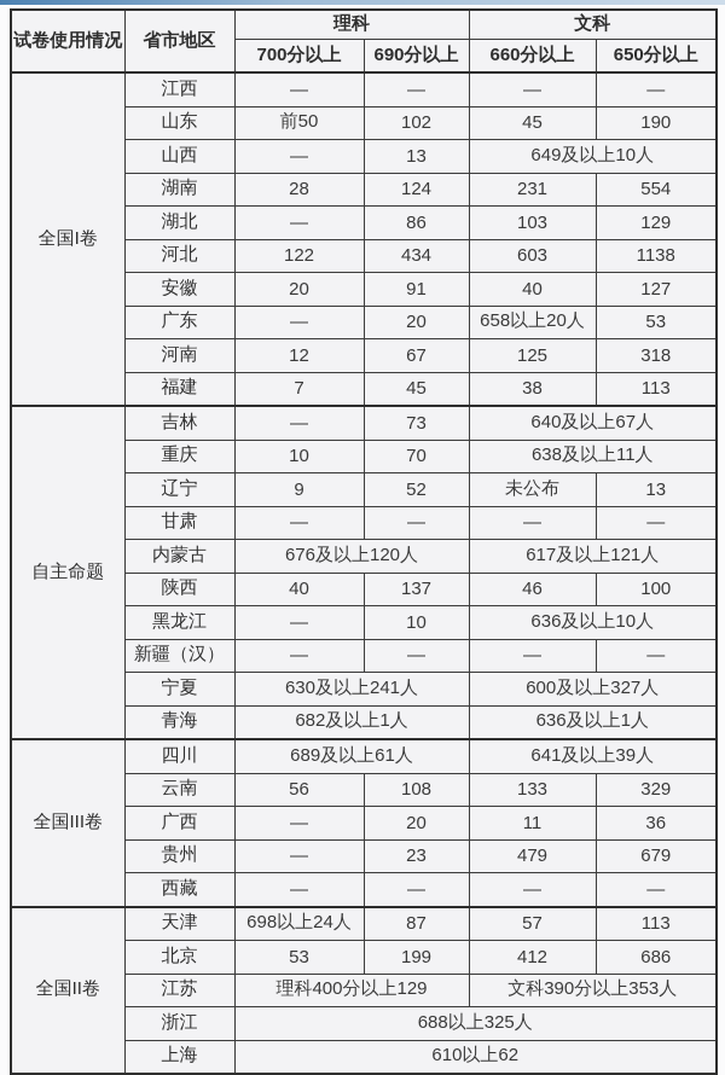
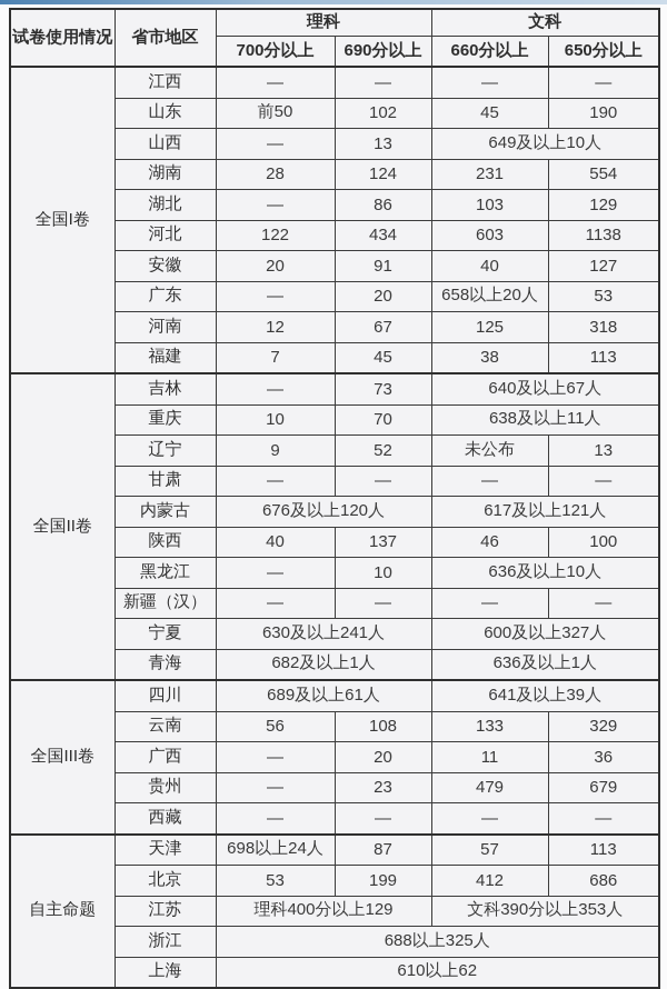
  试卷使用情况	省市地区	理科	文科
  700分以上	690分以上	660分以上	650分以上
  全国I卷	江西	—	—	—	—
  山东	前50	102	45	190
  山西	—	13	649及以上10人
  湖南	28	124	231	554
  湖北	—	86	103	129
  河北	122	434	603	1138
  安徽	20	91	40	127
  广东	—	20	658以上20人	53
  河南	12	67	125	318
  福建	7	45	38	113
- 自主命题	吉林	—	73	640及以上67人
+ 全国II卷	吉林	—	73	640及以上67人
  重庆	10	70	638及以上11人
  辽宁	9	52	未公布	13
  甘肃	—	—	—	—
  内蒙古	676及以上120人	617及以上121人
  陕西	40	137	46	100
  黑龙江	—	10	636及以上10人
  新疆（汉）	—	—	—	—
  宁夏	630及以上241人	600及以上327人
  青海	682及以上1人	636及以上1人
  全国III卷	四川	689及以上61人	641及以上39人
  云南	56	108	133	329
  广西	—	20	11	36
  贵州	—	23	479	679
  西藏	—	—	—	—
- 全国II卷	天津	698以上24人	87	57	113
+ 自主命题	天津	698以上24人	87	57	113
  北京	53	199	412	686
  江苏	理科400分以上129	文科390分以上353人
  浙江	688以上325人
  上海	610以上62
